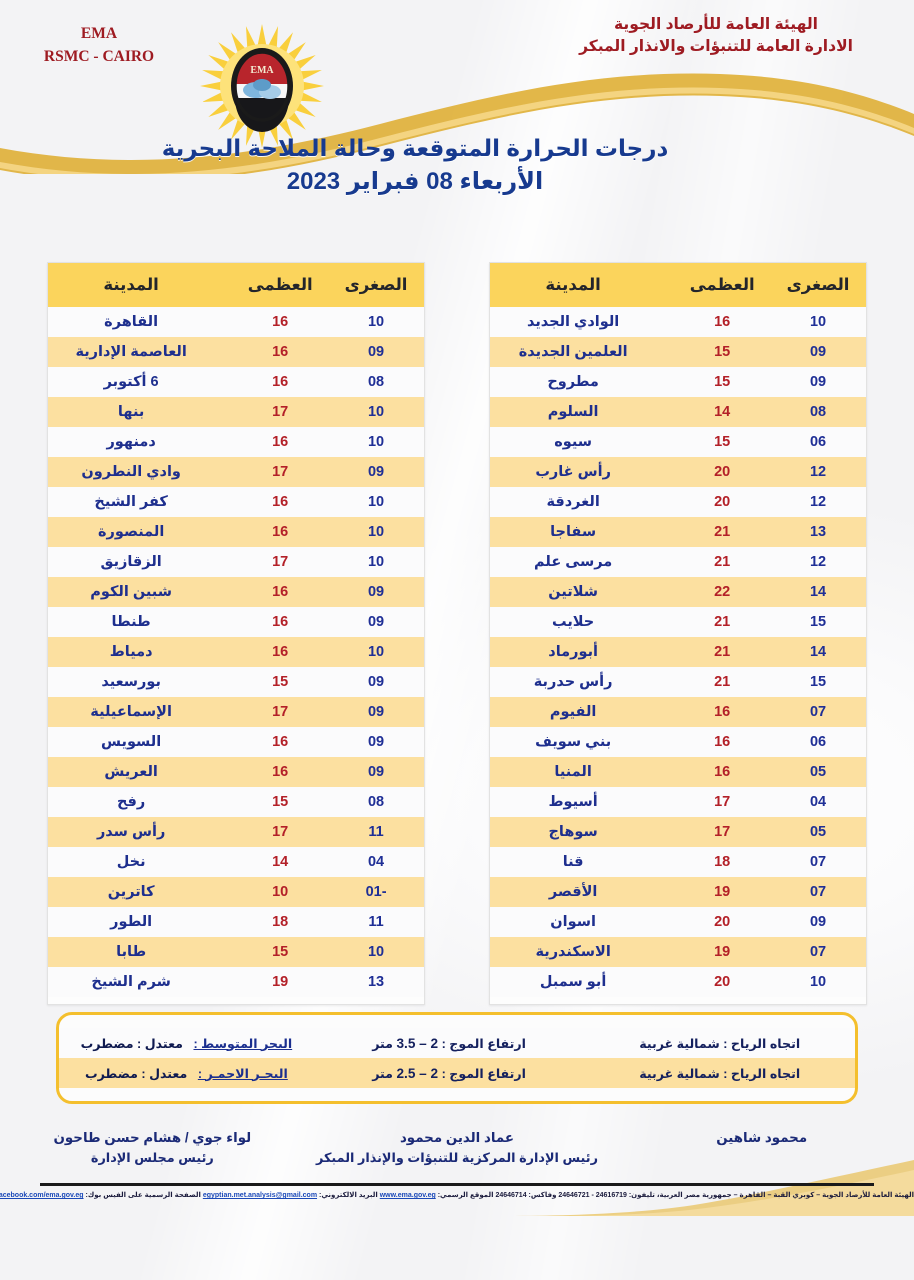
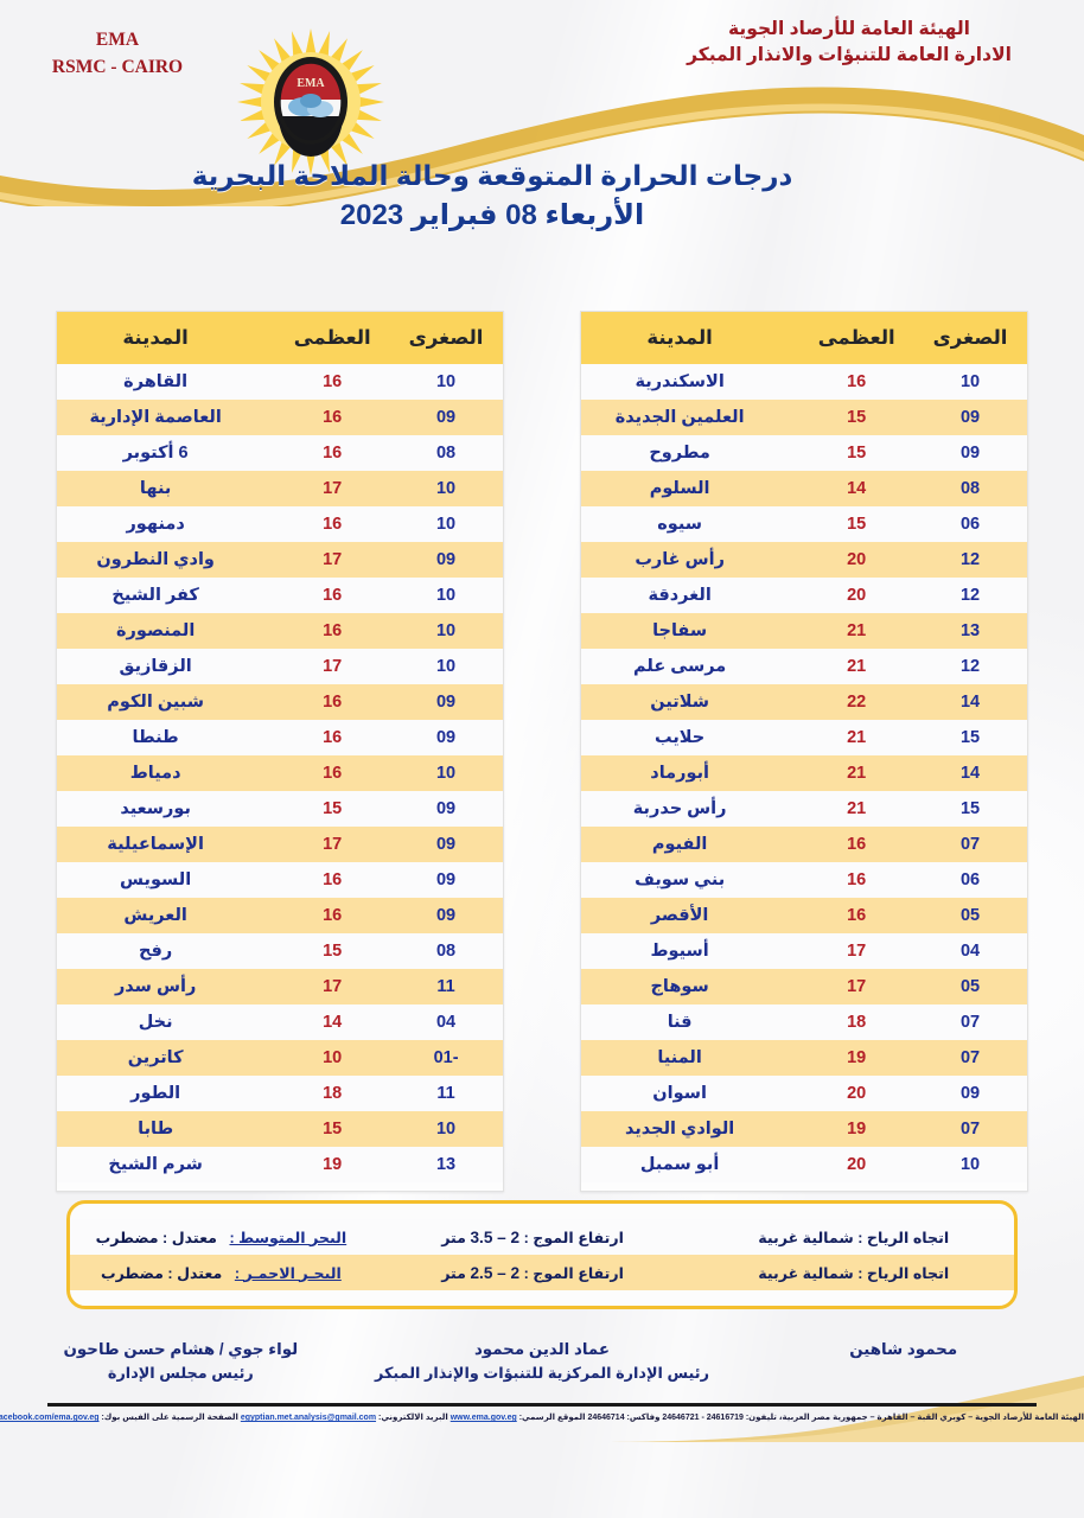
  الهيئة العامة للأرصاد الجوية
  الادارة العامة للتنبؤات والانذار المبكر
  EMA
  RSMC - CAIRO
  EMA
  درجات الحرارة المتوقعة وحالة الملاحة البحرية
  الأربعاء 08 فبراير 2023
  الصغرى	العظمى	المدينة
- 10	16	الوادي الجديد
+ 10	16	الاسكندرية
  09	15	العلمين الجديدة
  09	15	مطروح
  08	14	السلوم
  06	15	سيوه
  12	20	رأس غارب
  12	20	الغردقة
  13	21	سفاجا
  12	21	مرسى علم
  14	22	شلاتين
  15	21	حلايب
  14	21	أبورماد
  15	21	رأس حدربة
  07	16	الفيوم
  06	16	بني سويف
- 05	16	المنيا
+ 05	16	الأقصر
  04	17	أسيوط
  05	17	سوهاج
  07	18	قنا
- 07	19	الأقصر
+ 07	19	المنيا
  09	20	اسوان
- 07	19	الاسكندرية
+ 07	19	الوادي الجديد
  10	20	أبو سمبل
  الصغرى	العظمى	المدينة
  10	16	القاهرة
  09	16	العاصمة الإدارية
  08	16	6 أكتوبر
  10	17	بنها
  10	16	دمنهور
  09	17	وادي النطرون
  10	16	كفر الشيخ
  10	16	المنصورة
  10	17	الزقازيق
  09	16	شبين الكوم
  09	16	طنطا
  10	16	دمياط
  09	15	بورسعيد
  09	17	الإسماعيلية
  09	16	السويس
  09	16	العريش
  08	15	رفح
  11	17	رأس سدر
  04	14	نخل
  -01	10	كاترين
  11	18	الطور
  10	15	طابا
  13	19	شرم الشيخ
  اتجاه الرياح : شمالية غربية	ارتفاع الموج : 2 – 3.5 متر	البحر المتوسط : معتدل : مضطرب
  اتجاه الرياح : شمالية غربية	ارتفاع الموج : 2 – 2.5 متر	البحـر الاحمـر : معتدل : مضطرب
  محمود شاهين
  عماد الدين محمود
  رئيس الإدارة المركزية للتنبؤات والإنذار المبكر
  لواء جوي / هشام حسن طاحون
  رئيس مجلس الإدارة
